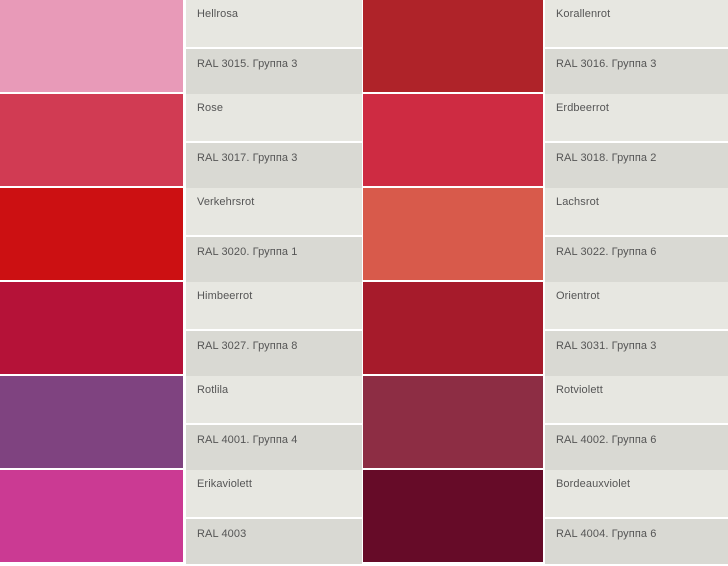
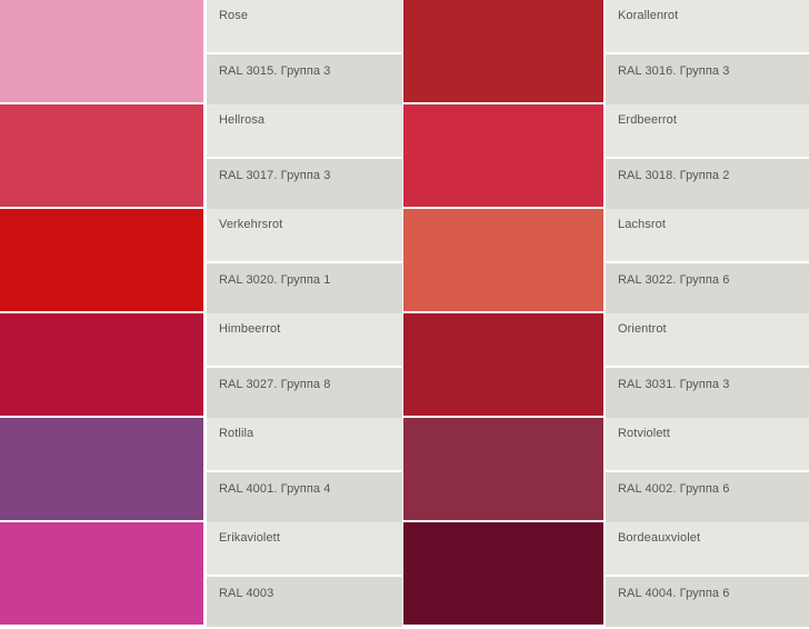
- Hellrosa
+ Rose
  RAL 3015. Группа 3
  Korallenrot
  RAL 3016. Группа 3
- Rose
+ Hellrosa
  RAL 3017. Группа 3
  Erdbeerrot
  RAL 3018. Группа 2
  Verkehrsrot
  RAL 3020. Группа 1
  Lachsrot
  RAL 3022. Группа 6
  Himbeerrot
  RAL 3027. Группа 8
  Orientrot
  RAL 3031. Группа 3
  Rotlila
  RAL 4001. Группа 4
  Rotviolett
  RAL 4002. Группа 6
  Erikaviolett
  RAL 4003
  Bordeauxviolet
  RAL 4004. Группа 6
